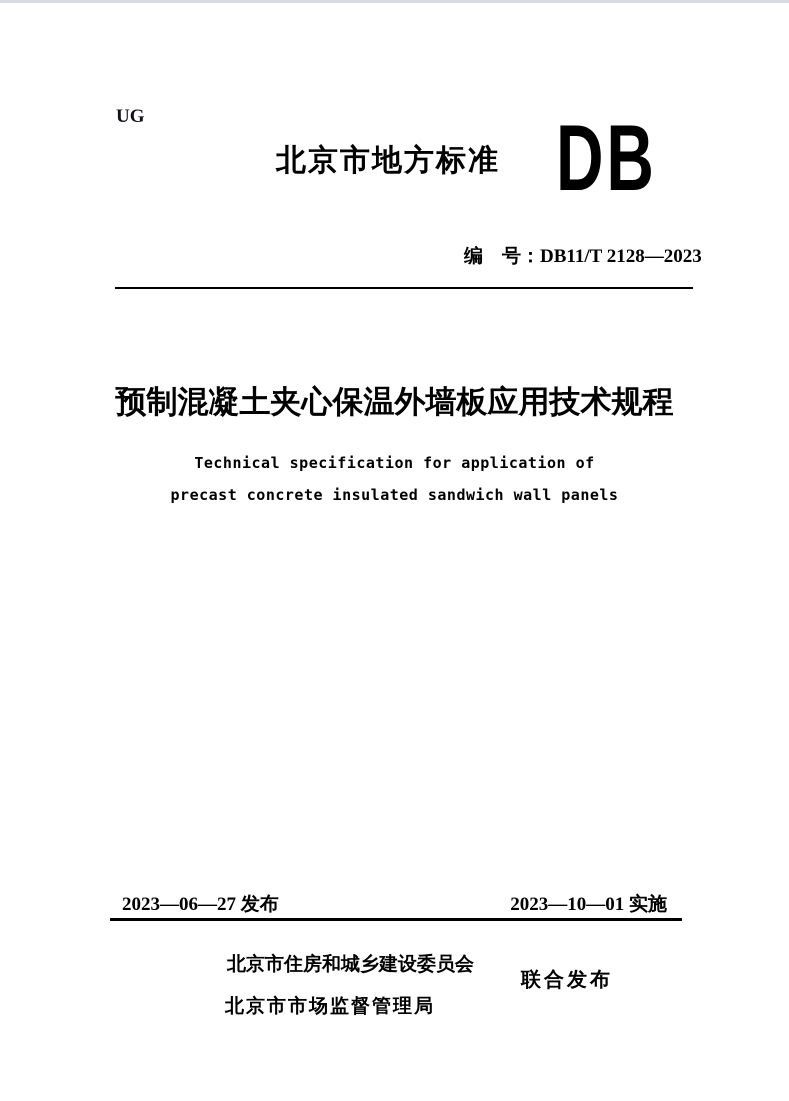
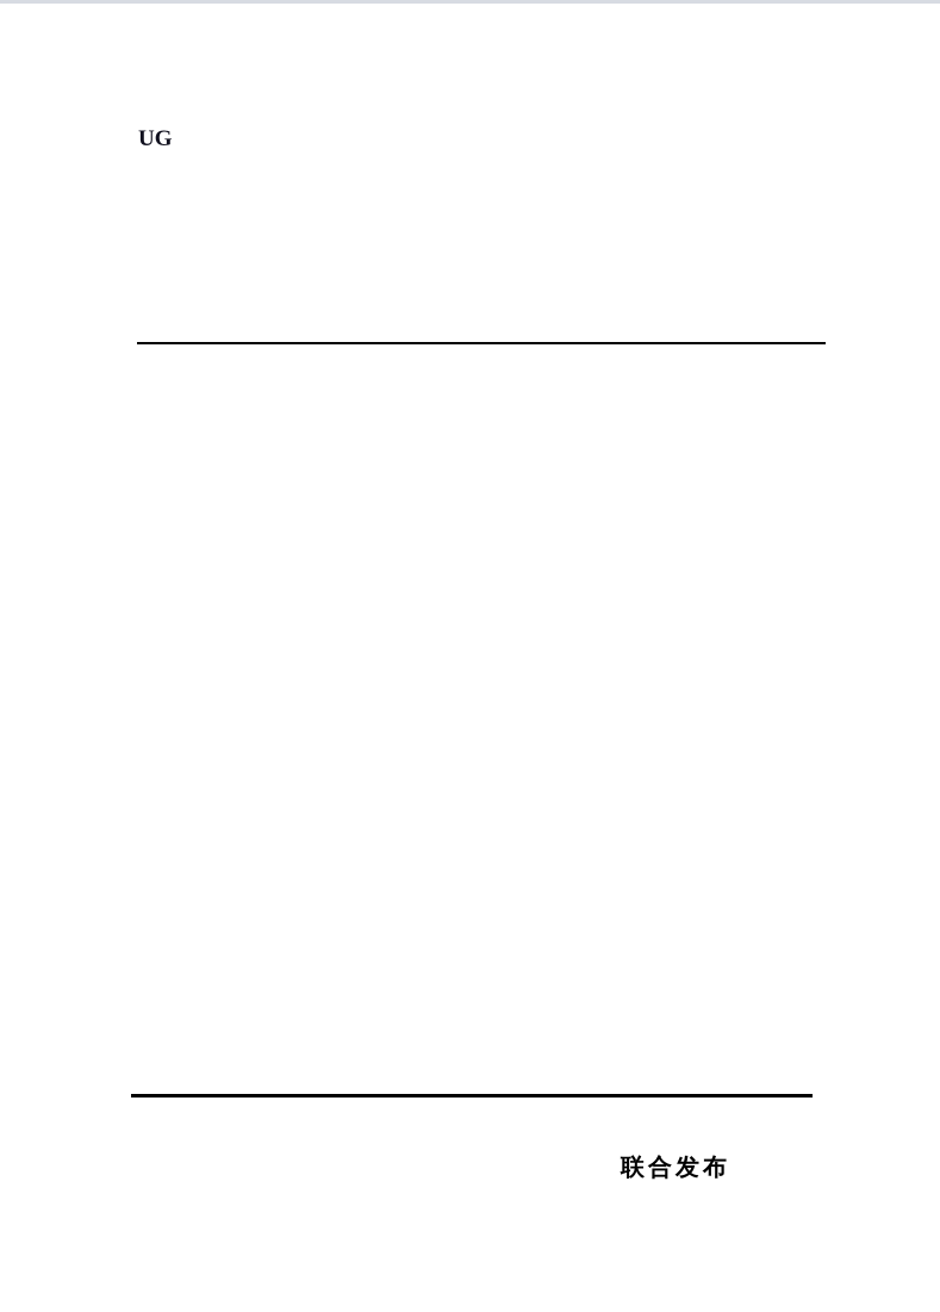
  UG
- 北京市地方标准
- DB
- 编 号：DB11/T 2128—2023
- 预制混凝土夹心保温外墙板应用技术规程
- Technical specification for application of
- precast concrete insulated sandwich wall panels
- 2023—06—27 发布
- 2023—10—01 实施
- 北京市住房和城乡建设委员会
- 北京市市场监督管理局
  联合发布
